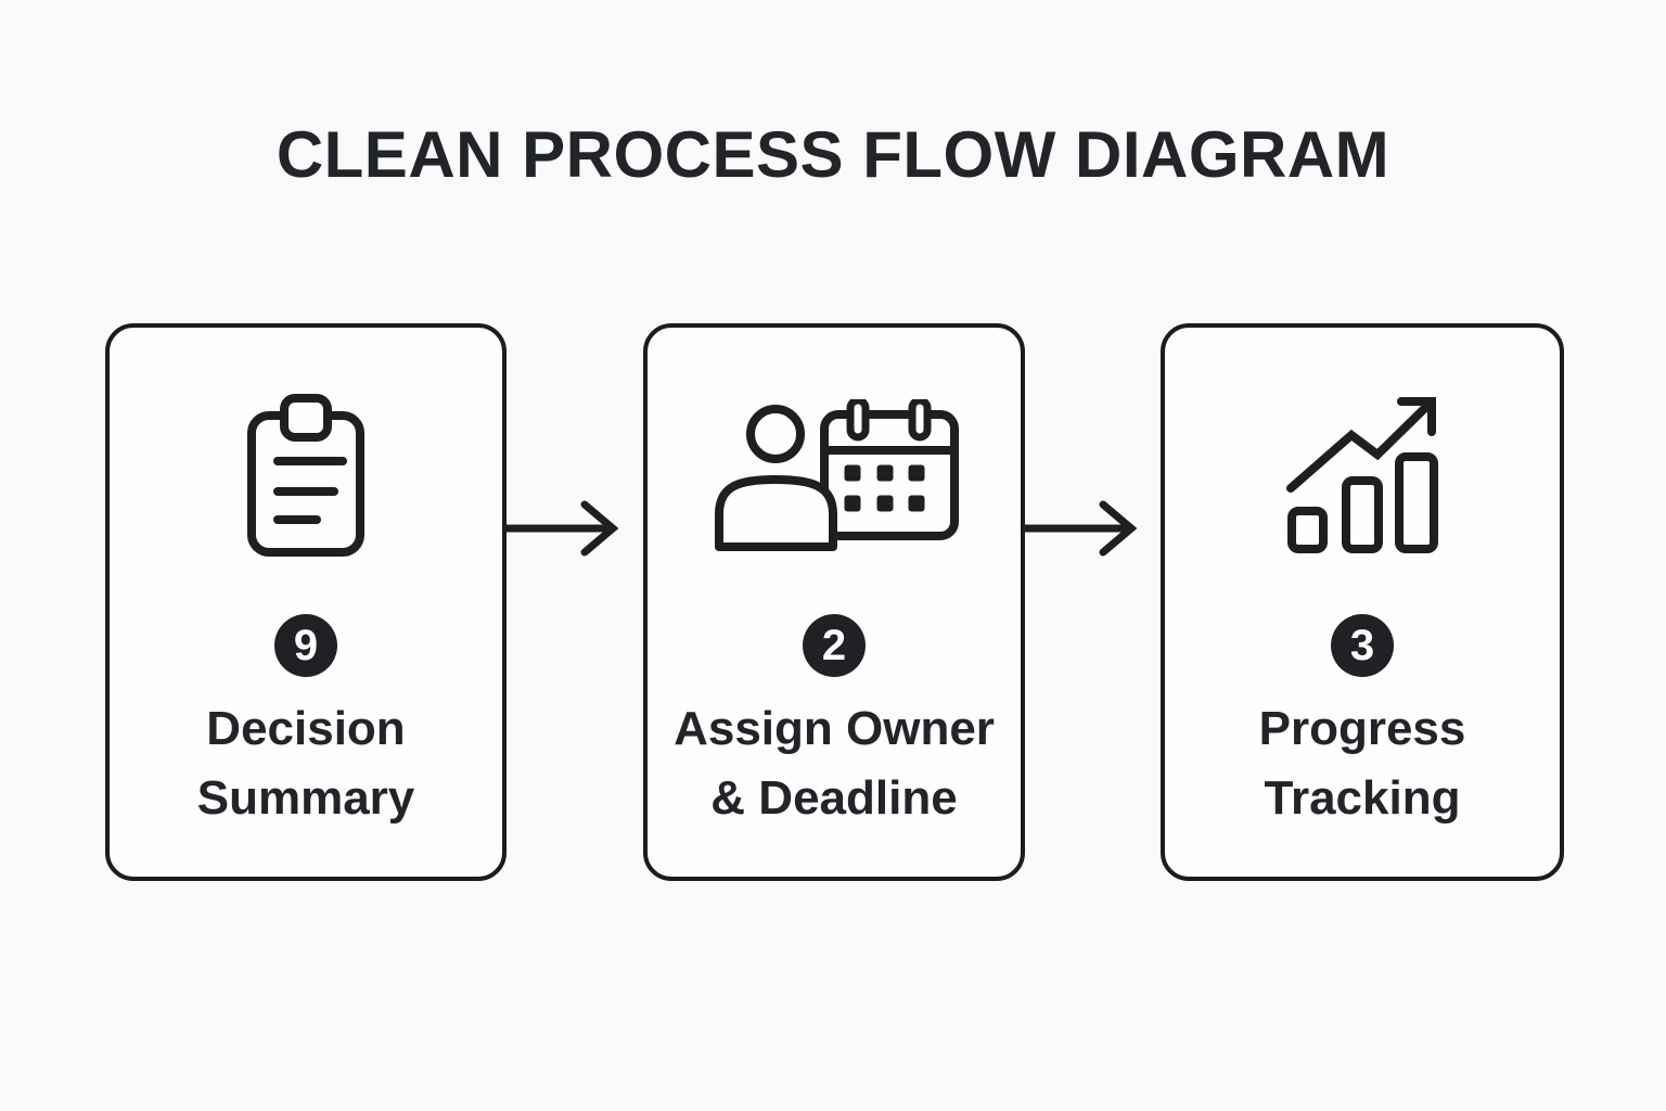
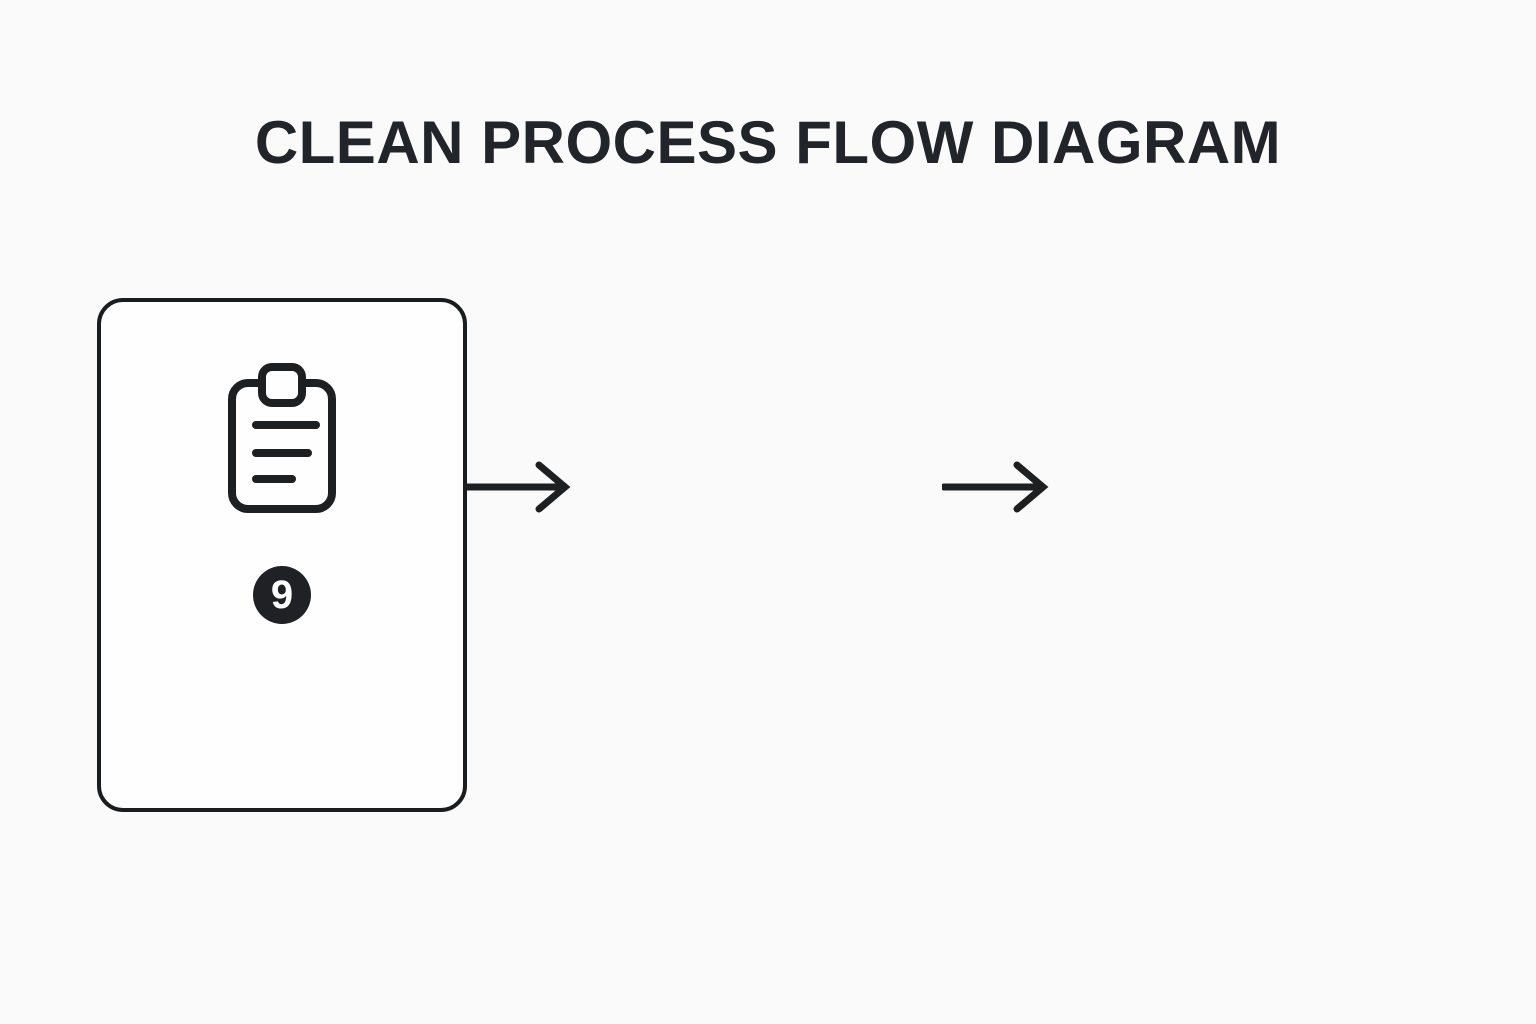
  CLEAN PROCESS FLOW DIAGRAM
  9
- Decision
- Summary
- 2
- Assign Owner
- & Deadline
- 3
- Progress
- Tracking
